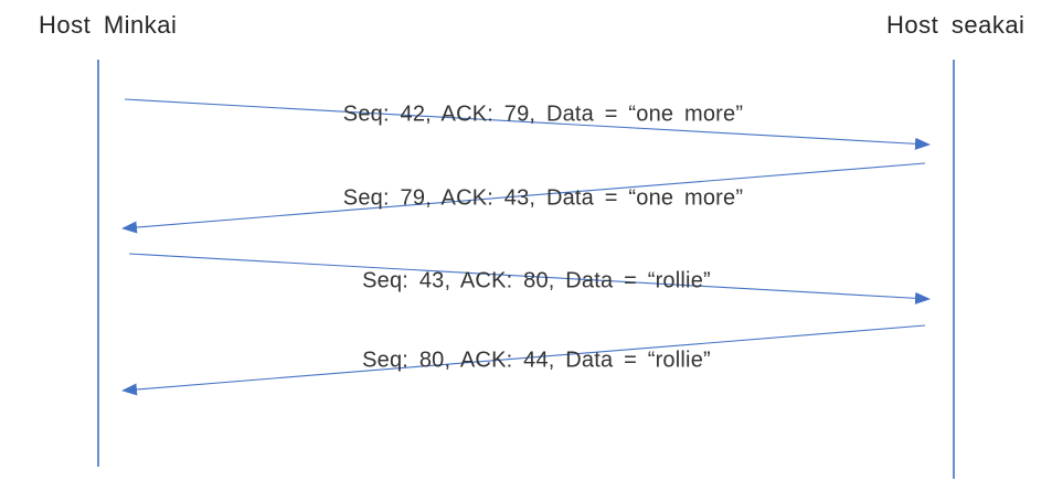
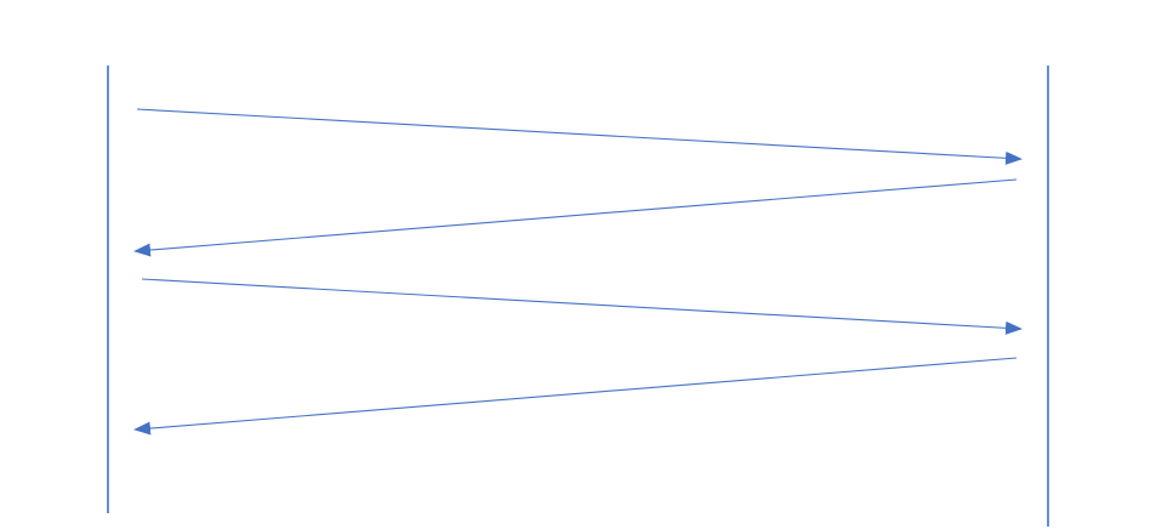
- Host Minkai
- Host seakai
- Seq: 42, ACK: 79, Data = “one more”
- Seq: 79, ACK: 43, Data = “one more”
- Seq: 43, ACK: 80, Data = “rollie”
- Seq: 80, ACK: 44, Data = “rollie”
